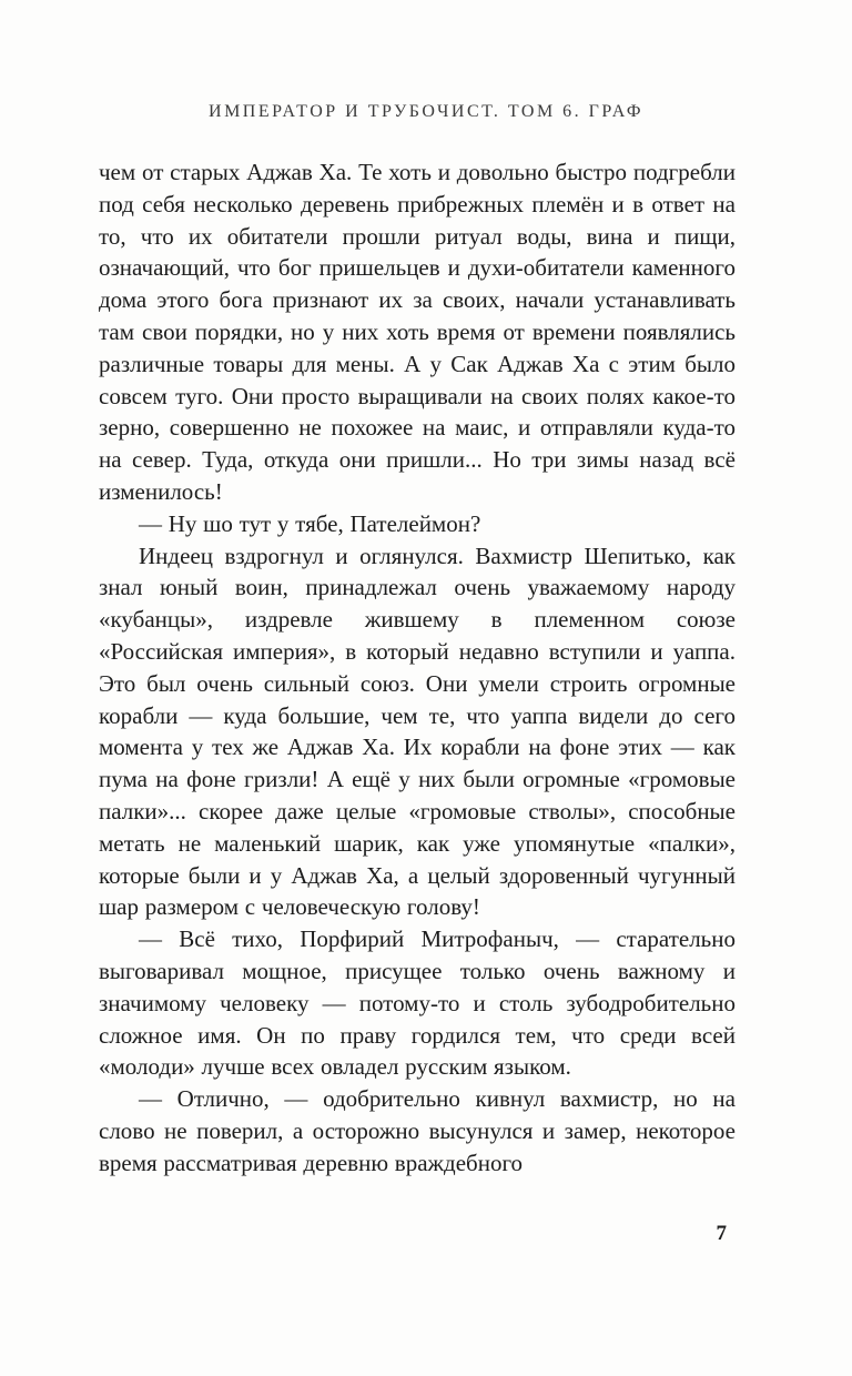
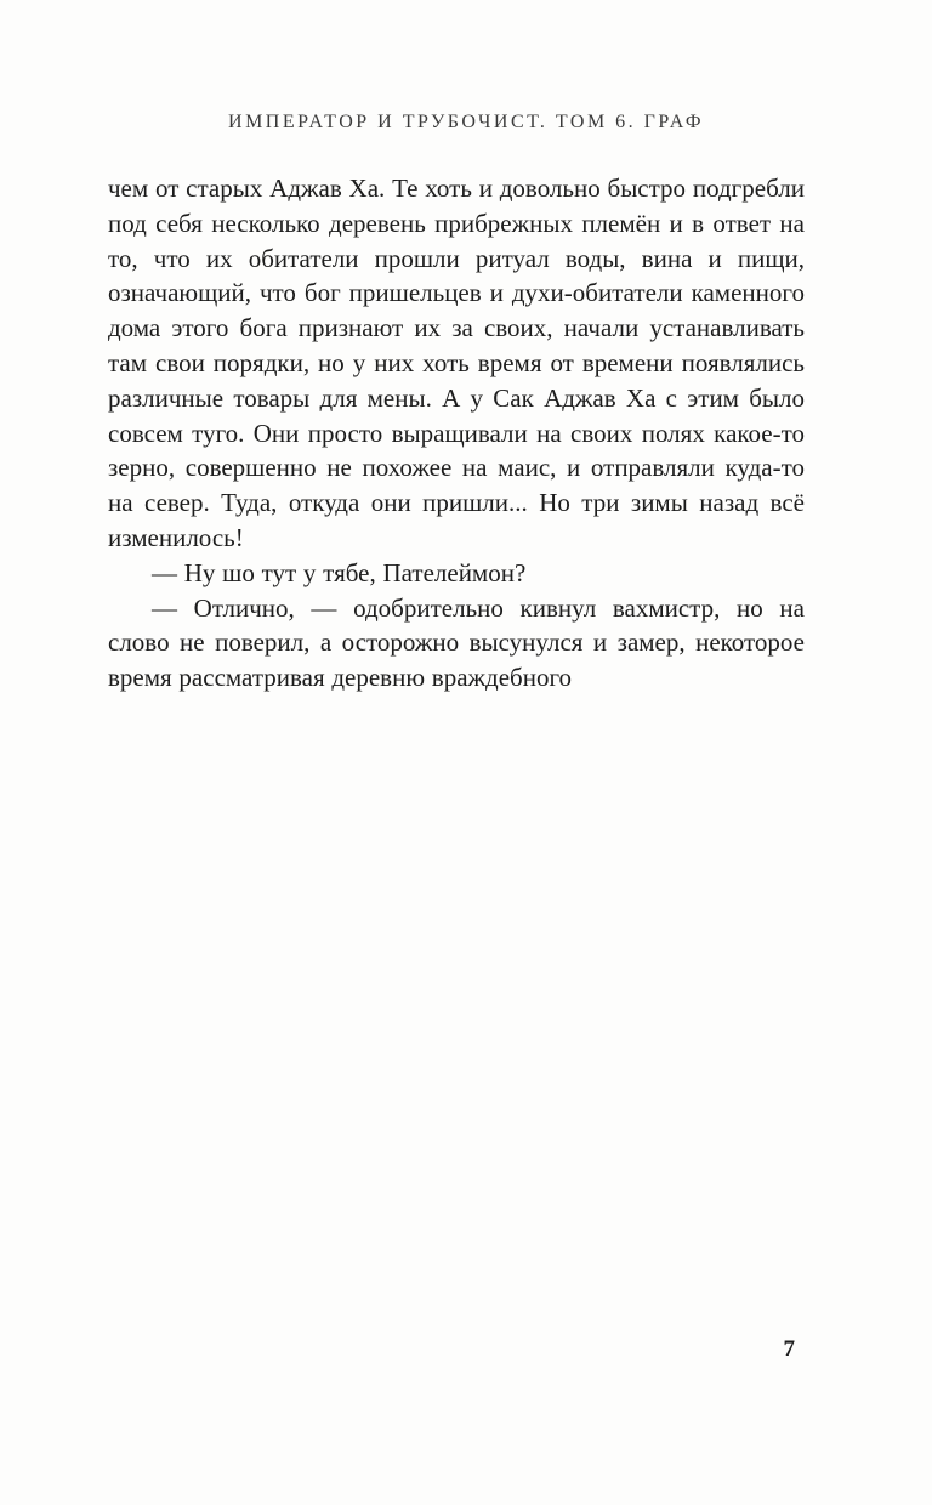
  ИМПЕРАТОР И ТРУБОЧИСТ. ТОМ 6. ГРАФ
  чем от старых Аджав Ха. Те хоть и довольно быстро подгребли под себя несколько деревень прибрежных племён и в ответ на то, что их обитатели прошли ритуал воды, вина и пищи, означающий, что бог пришельцев и духи-обитатели каменного дома этого бога признают их за своих, начали устанавливать там свои порядки, но у них хоть время от времени появлялись различные товары для мены. А у Сак Аджав Ха с этим было совсем туго. Они просто выращивали на своих полях какое-то зерно, совершенно не похожее на маис, и отправляли куда-то на север. Туда, откуда они пришли... Но три зимы назад всё изменилось!
  — Ну шо тут у тябе, Пателеймон?
- Индеец вздрогнул и оглянулся. Вахмистр Шепитько, как знал юный воин, принадлежал очень уважаемому народу «кубанцы», издревле жившему в племенном союзе «Российская империя», в который недавно вступили и уаппа. Это был очень сильный союз. Они умели строить огромные корабли — куда большие, чем те, что уаппа видели до сего момента у тех же Аджав Ха. Их корабли на фоне этих — как пума на фоне гризли! А ещё у них были огромные «громовые палки»... скорее даже целые «громовые стволы», способные метать не маленький шарик, как уже упомянутые «палки», которые были и у Аджав Ха, а целый здоровенный чугунный шар размером с человеческую голову!
- — Всё тихо, Порфирий Митрофаныч, — старательно выговаривал мощное, присущее только очень важному и значимому человеку — потому-то и столь зубодробительно сложное имя. Он по праву гордился тем, что среди всей «молоди» лучше всех овладел русским языком.
  — Отлично, — одобрительно кивнул вахмистр, но на слово не поверил, а осторожно высунулся и замер, некоторое время рассматривая деревню враждебного
  7
